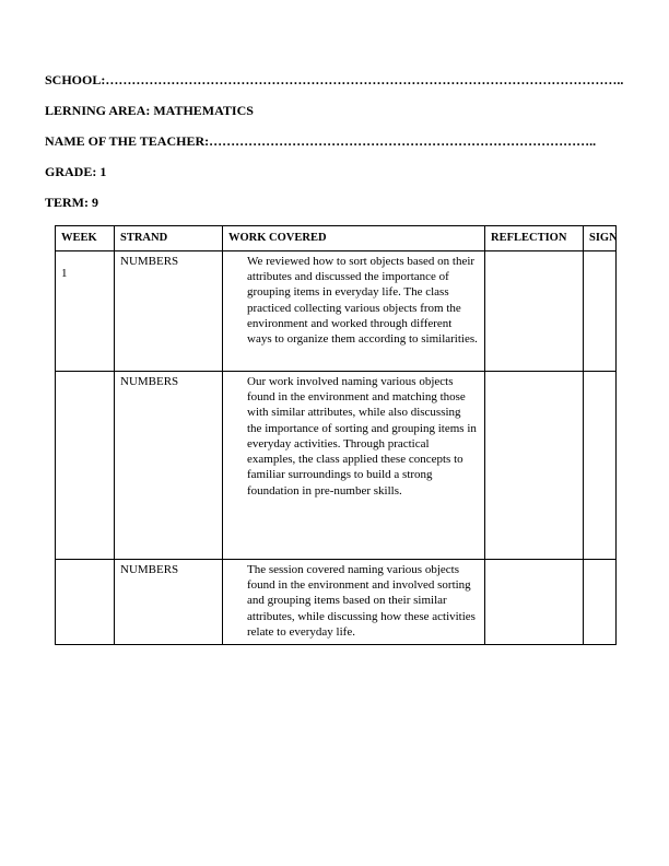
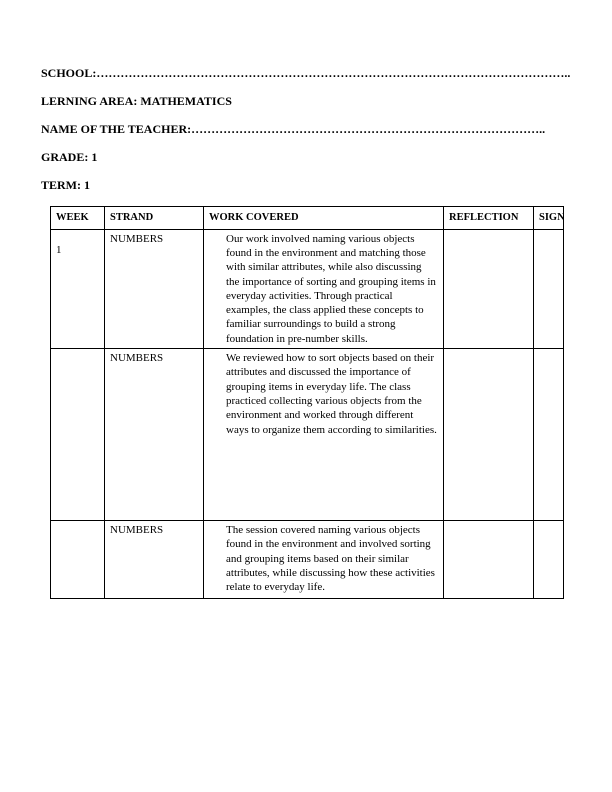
  SCHOOL:………………………………………………………………………………………………………..
  LERNING AREA: MATHEMATICS
  NAME OF THE TEACHER:……………………………………………………………………………..
  GRADE: 1
- TERM: 9
+ TERM: 1
  WEEK	STRAND	WORK COVERED	REFLECTION	SIGN
- 1	NUMBERS	We reviewed how to sort objects based on their attributes and discussed the importance of grouping items in everyday life. The class practiced collecting various objects from the environment and worked through different ways to organize them according to similarities.
+ 1	NUMBERS	Our work involved naming various objects found in the environment and matching those with similar attributes, while also discussing the importance of sorting and grouping items in everyday activities. Through practical examples, the class applied these concepts to familiar surroundings to build a strong foundation in pre-number skills.
- 	NUMBERS	Our work involved naming various objects found in the environment and matching those with similar attributes, while also discussing the importance of sorting and grouping items in everyday activities. Through practical examples, the class applied these concepts to familiar surroundings to build a strong foundation in pre-number skills.
+ 	NUMBERS	We reviewed how to sort objects based on their attributes and discussed the importance of grouping items in everyday life. The class practiced collecting various objects from the environment and worked through different ways to organize them according to similarities.
  	NUMBERS	The session covered naming various objects found in the environment and involved sorting and grouping items based on their similar attributes, while discussing how these activities relate to everyday life.
